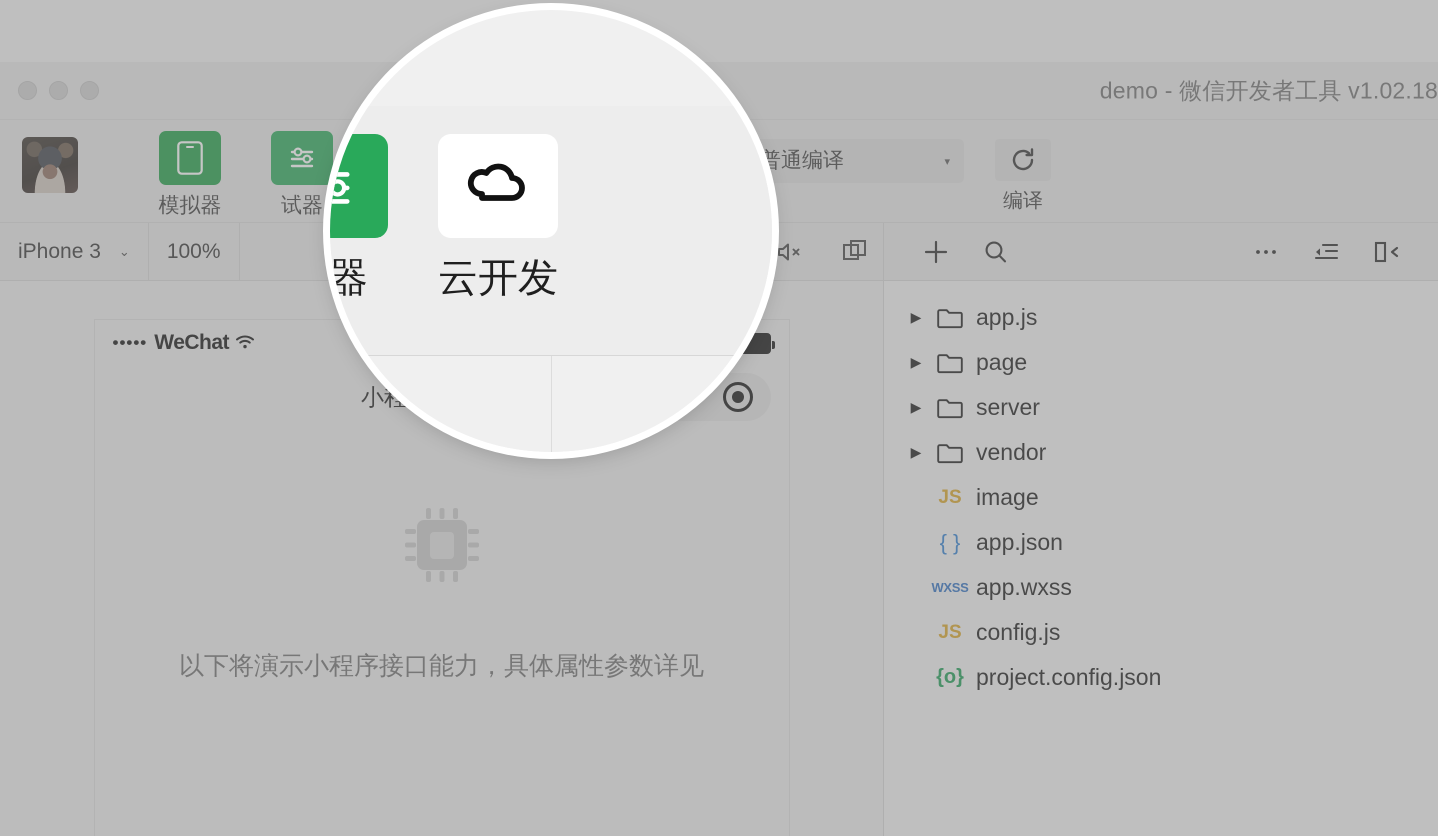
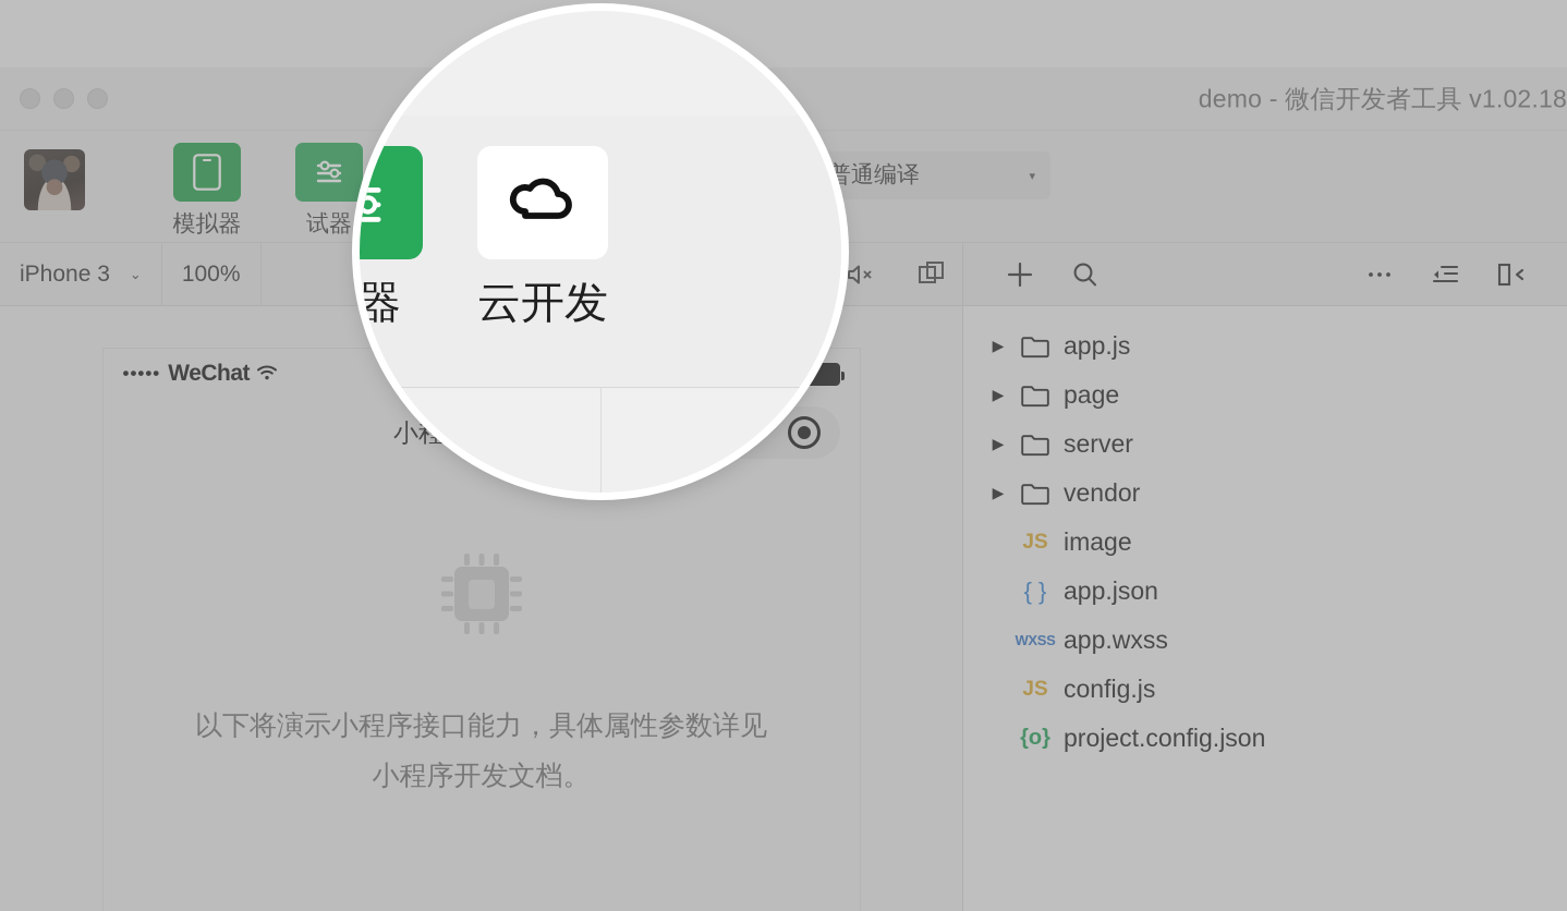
  demo - 微信开发者工具 v1.02.18
  模拟器
  试器
  通编译
  ▾
- 编译
  iPhone 3
  ⌄
  100%
  •••••
  WeChat
  以下将演示小程序接口能力，具体属性参数详见
+ 小程序开发文档。
  ▶
  app.js
  ▶
  page
  ▶
  server
  ▶
  vendor
  JS
  image
  { }
  app.json
  WXSS
  app.wxss
  JS
  config.js
  {o}
  project.config.json
  云开发
  ⌄
